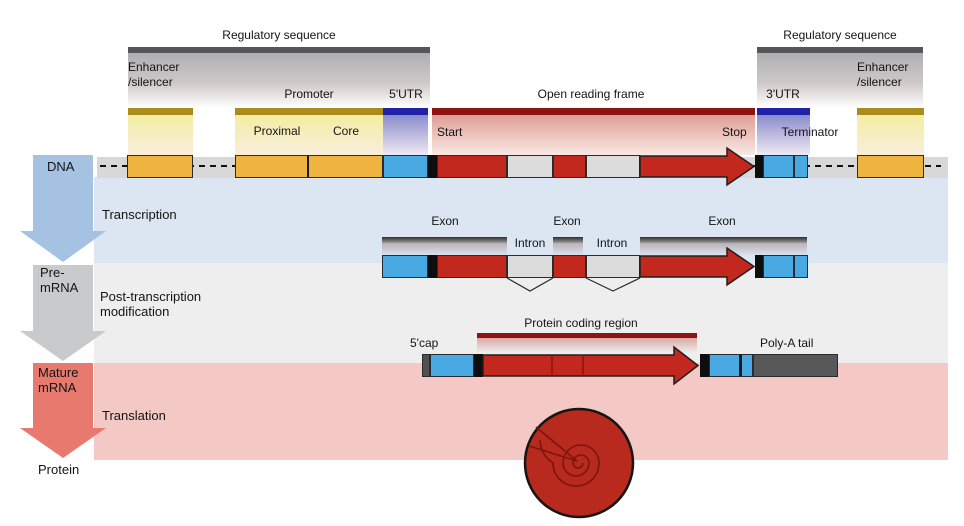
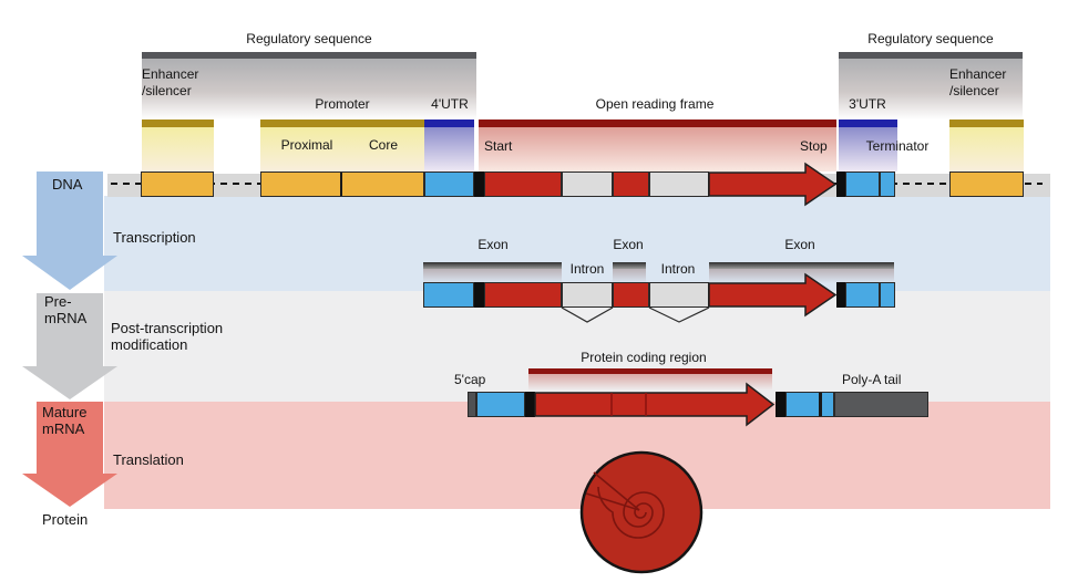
  Regulatory sequence
  Regulatory sequence
  Enhancer
  /silencer
  Enhancer
  /silencer
  Promoter
- 5'UTR
+ 4'UTR
  Open reading frame
  3'UTR
  Proximal
  Core
  Start
  Stop
  Terminator
  DNA
  Transcription
  Pre-
  mRNA
  Post-transcription
  modification
  Mature
  mRNA
  Translation
  Protein
  Exon
  Exon
  Exon
  Intron
  Intron
  Protein coding region
  5'cap
  Poly-A tail
